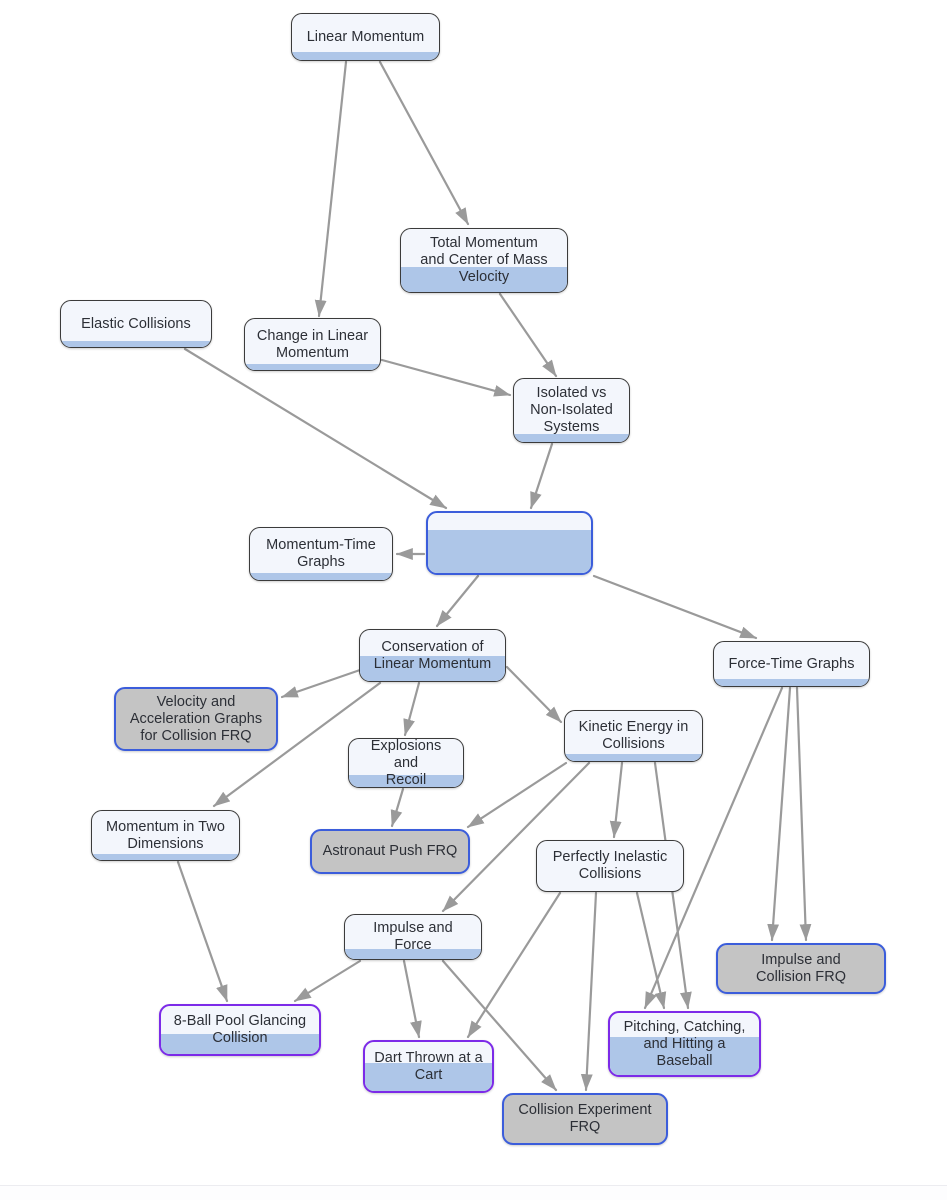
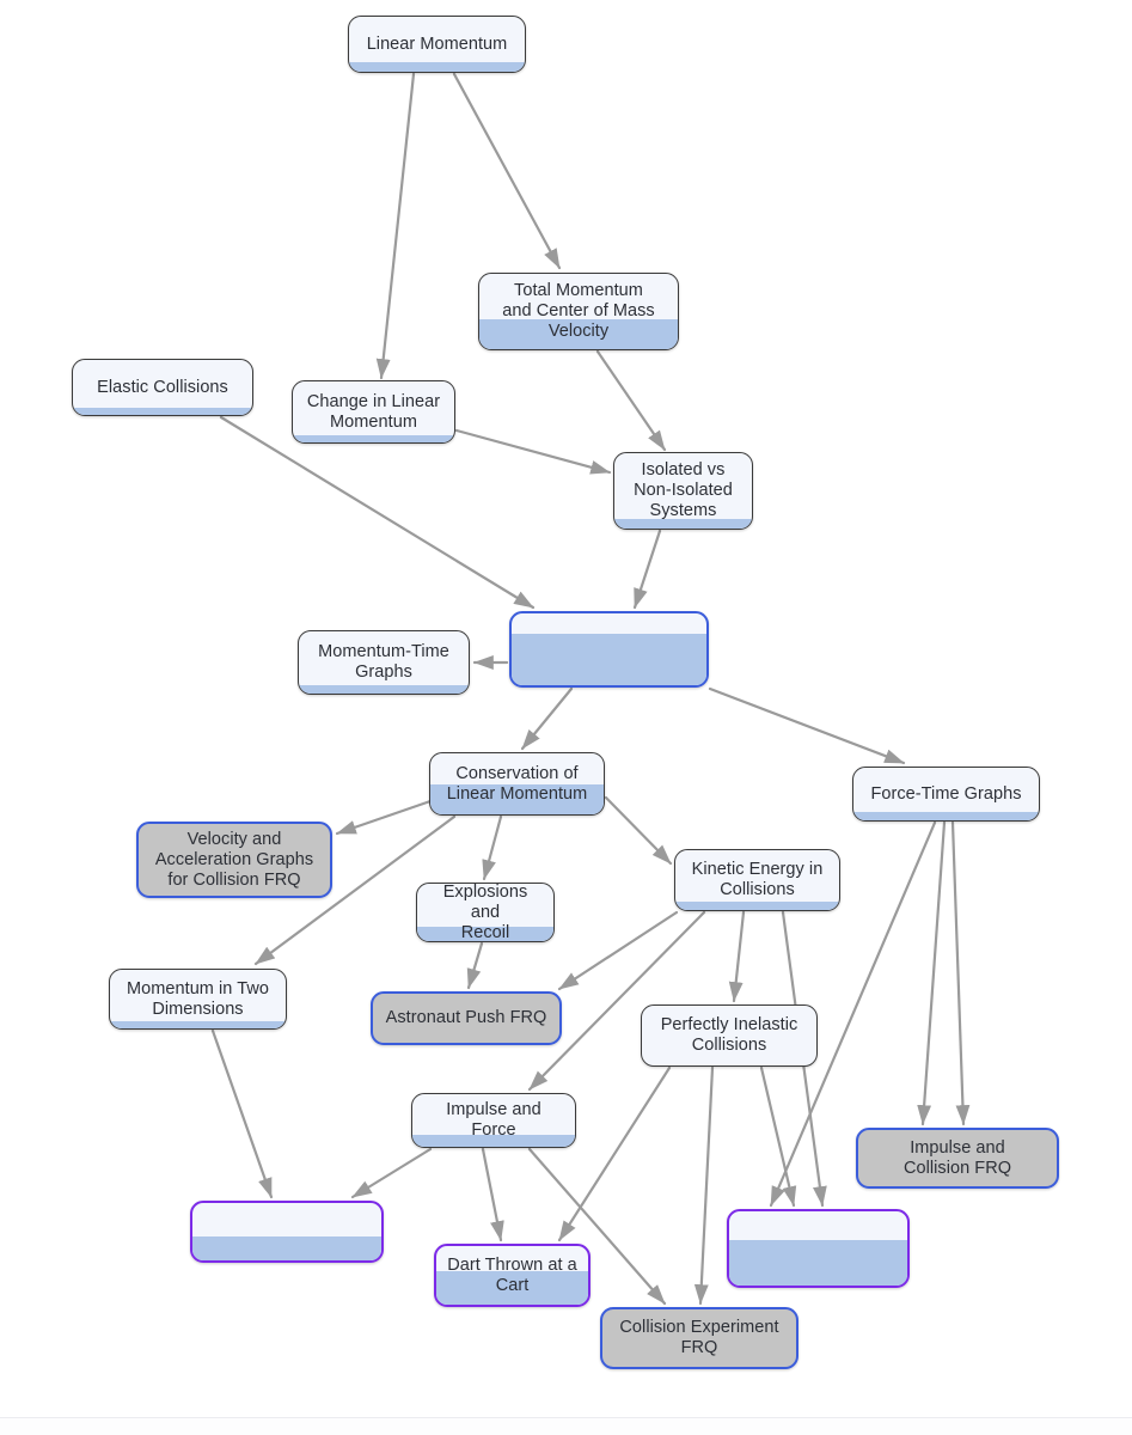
  Linear Momentum
  Total Momentum
  and Center of Mass
  Velocity
  Elastic Collisions
  Change in Linear
  Momentum
  Isolated vs
  Non-Isolated
  Systems
  Momentum-Time
  Graphs
  Conservation of
  Linear Momentum
  Force-Time Graphs
  Velocity and
  Acceleration Graphs
  for Collision FRQ
  Kinetic Energy in
  Collisions
  Explosions and
  Recoil
  Momentum in Two
  Dimensions
  Astronaut Push FRQ
  Perfectly Inelastic
  Collisions
  Impulse and Force
  Impulse and
  Collision FRQ
- 8-Ball Pool Glancing
- Collision
- Pitching, Catching,
- and Hitting a
- Baseball
  Dart Thrown at a
  Cart
  Collision Experiment
  FRQ
